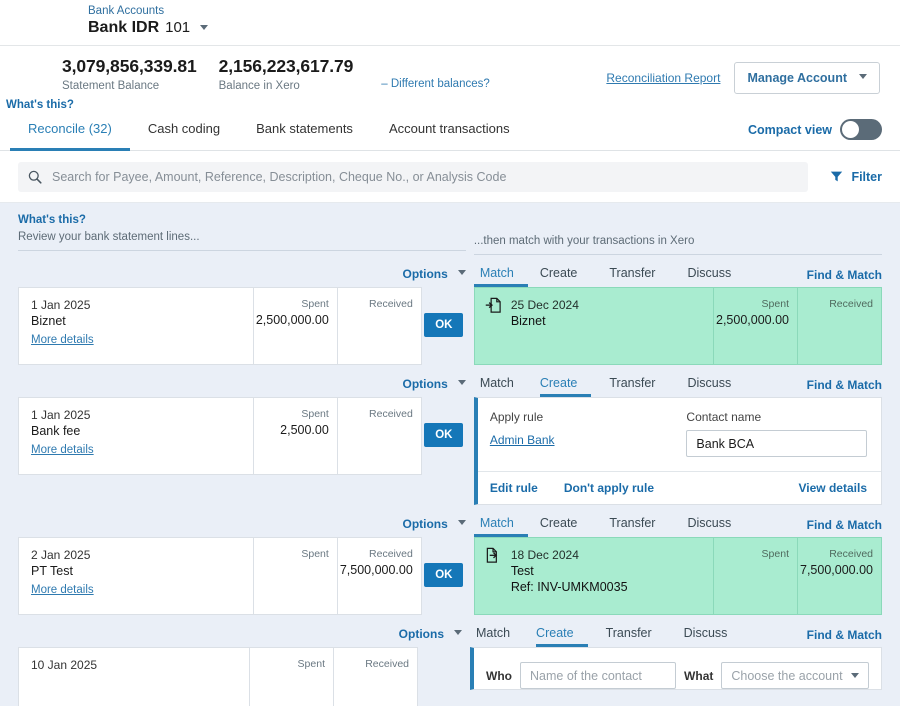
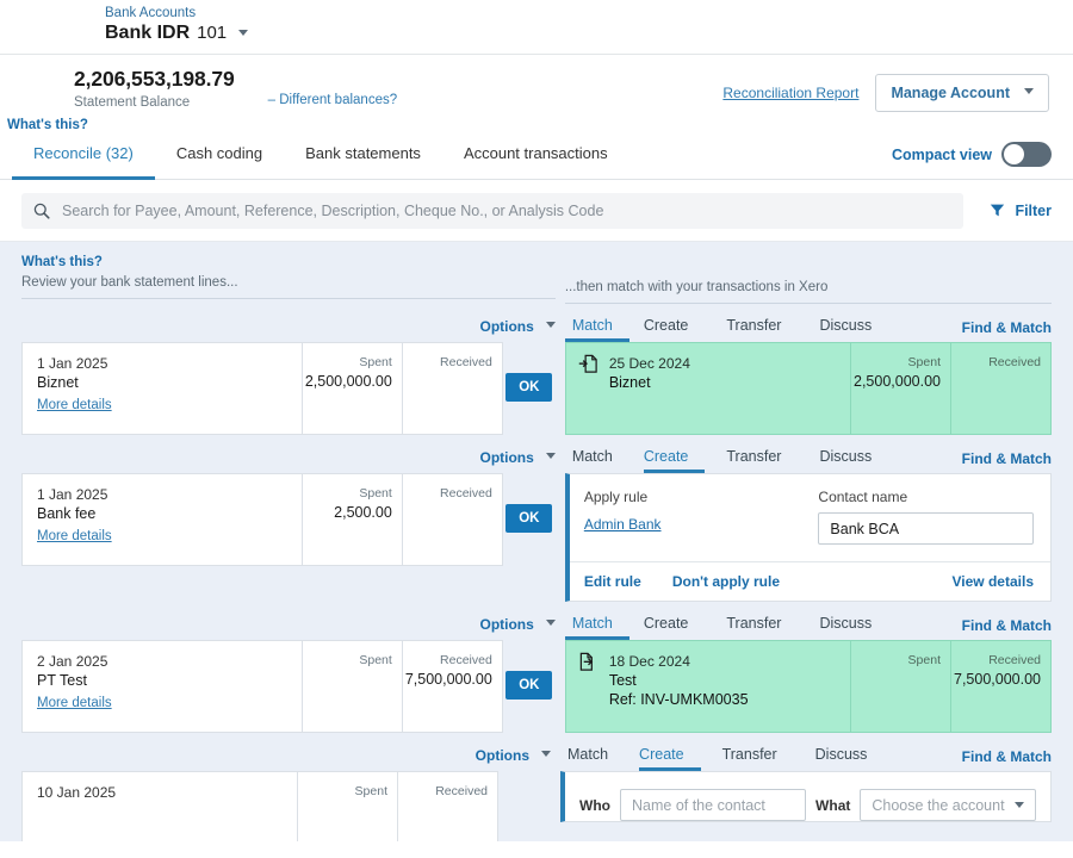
  Bank Accounts
  Bank IDR
  101
- 3,079,856,339.81
+ 2,206,553,198.79
  Statement Balance
- 2,156,223,617.79
- Balance in Xero
  – Different balances?
  Reconciliation Report
  Manage Account
  What's this?
  Reconcile (32)
  Cash coding
  Bank statements
  Account transactions
  Compact view
  Search for Payee, Amount, Reference, Description, Cheque No., or Analysis Code
  Filter
  What's this?
  Review your bank statement lines...
  ...then match with your transactions in Xero
  Options
  1 Jan 2025
  Biznet
  More details
  Spent
  2,500,000.00
  Received
  OK
  Match
  Create
  Transfer
  Discuss
  Find & Match
  25 Dec 2024
  Biznet
  Spent
  2,500,000.00
  Received
  Options
  1 Jan 2025
  Bank fee
  More details
  Spent
  2,500.00
  Received
  OK
  Match
  Create
  Transfer
  Discuss
  Find & Match
  Apply rule
  Admin Bank
  Contact name
  Bank BCA
  Edit rule
  Don't apply rule
  View details
  Options
  2 Jan 2025
  PT Test
  More details
  Spent
  Received
  7,500,000.00
  OK
  Match
  Create
  Transfer
  Discuss
  Find & Match
  18 Dec 2024
  Test
  Ref: INV-UMKM0035
  Spent
  Received
  7,500,000.00
  Options
  10 Jan 2025
  Spent
  Received
  Match
  Create
  Transfer
  Discuss
  Find & Match
  Who
  Name of the contact
  What
  Choose the account
